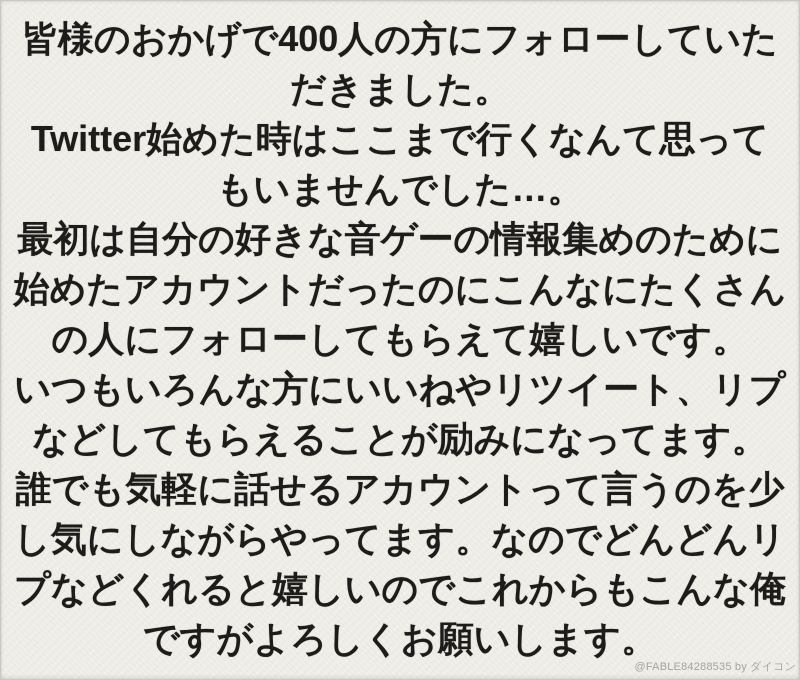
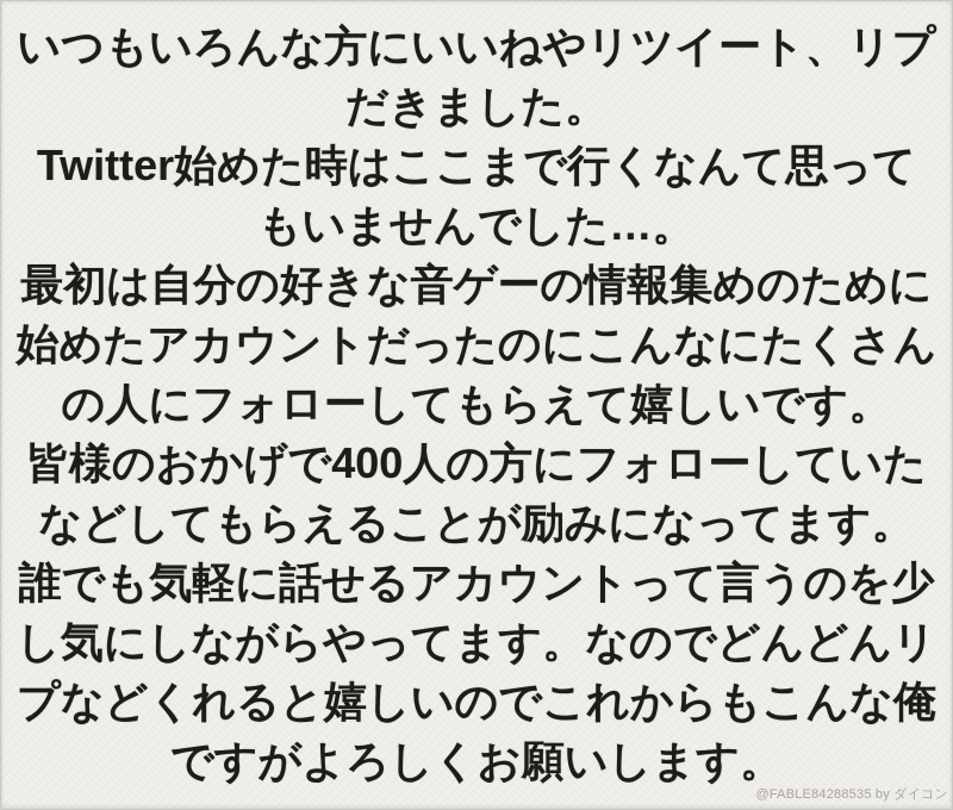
- 皆様のおかげで400人の方にフォローしていた
+ いつもいろんな方にいいねやリツイート、リプ
  だきました。
  Twitter始めた時はここまで行くなんて思って
  もいませんでした…。
  最初は自分の好きな音ゲーの情報集めのために
  始めたアカウントだったのにこんなにたくさん
  の人にフォローしてもらえて嬉しいです。
- いつもいろんな方にいいねやリツイート、リプ
+ 皆様のおかげで400人の方にフォローしていた
  などしてもらえることが励みになってます。
  誰でも気軽に話せるアカウントって言うのを少
  し気にしながらやってます。なのでどんどんリ
  プなどくれると嬉しいのでこれからもこんな俺
  ですがよろしくお願いします。
  @FABLE84288535 by ダイコン
